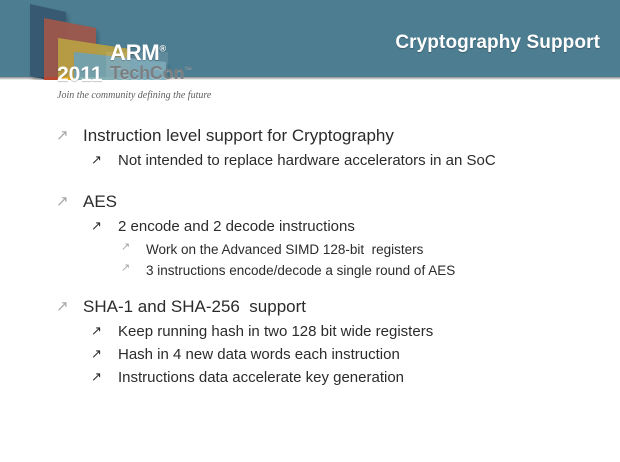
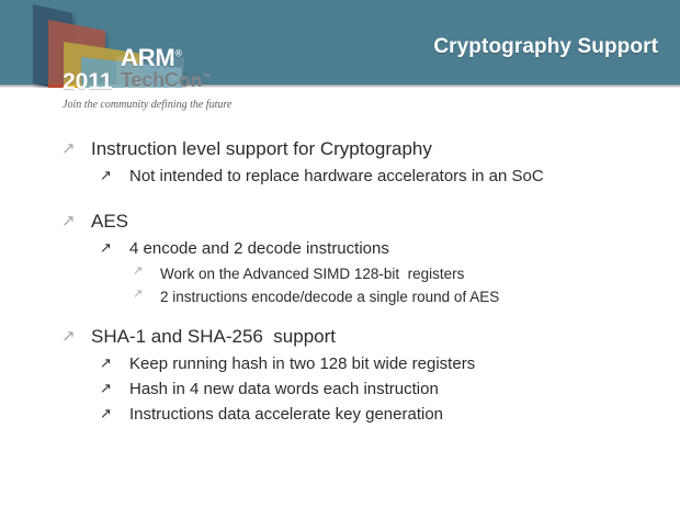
  Cryptography Support
  2011
  ARM®
  TechCon™
  Join the community defining the future
  ↗
  Instruction level support for Cryptography
  ↗
  Not intended to replace hardware accelerators in an SoC
  ↗
  AES
  ↗
- 2 encode and 2 decode instructions
+ 4 encode and 2 decode instructions
  ↗
  Work on the Advanced SIMD 128-bit registers
  ↗
- 3 instructions encode/decode a single round of AES
+ 2 instructions encode/decode a single round of AES
  ↗
  SHA-1 and SHA-256 support
  ↗
  Keep running hash in two 128 bit wide registers
  ↗
  Hash in 4 new data words each instruction
  ↗
  Instructions data accelerate key generation
